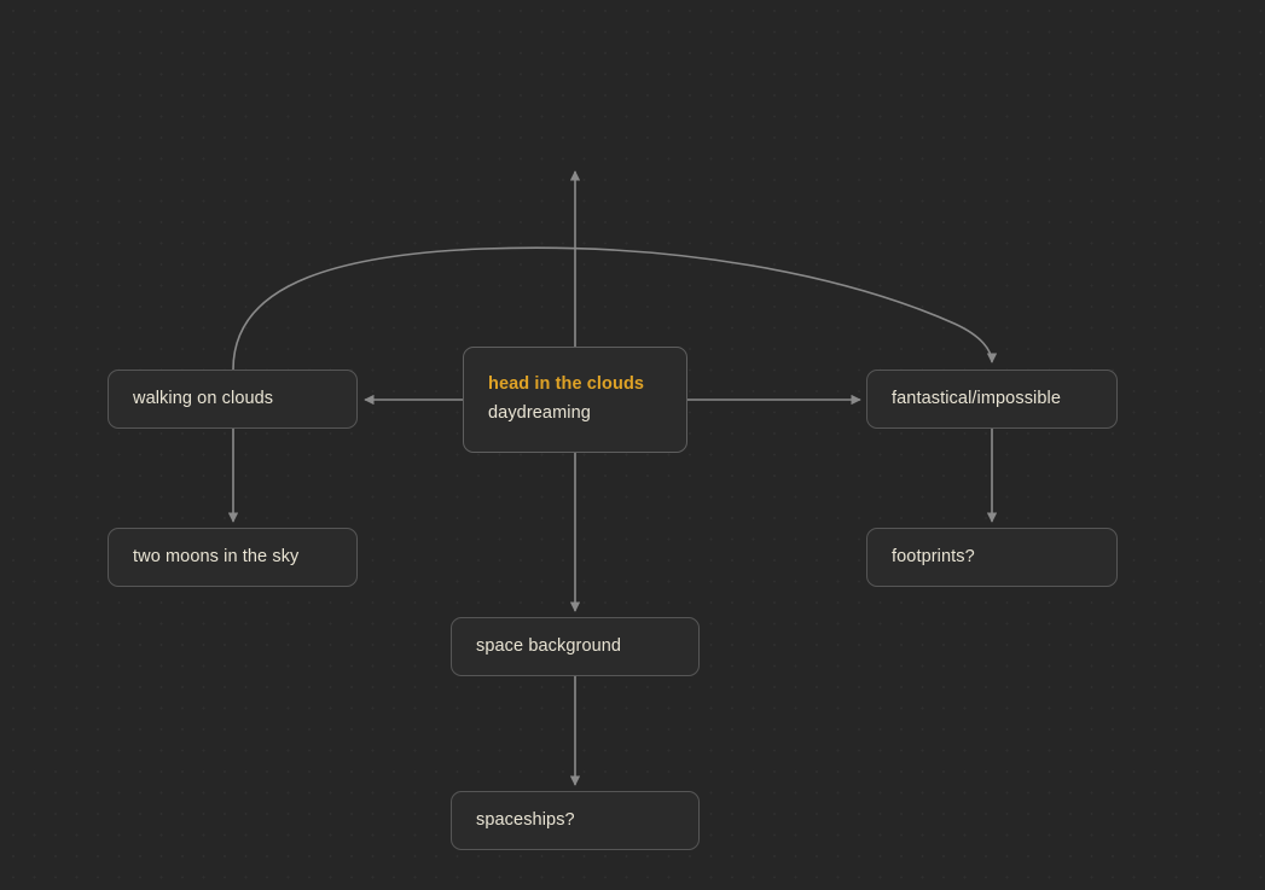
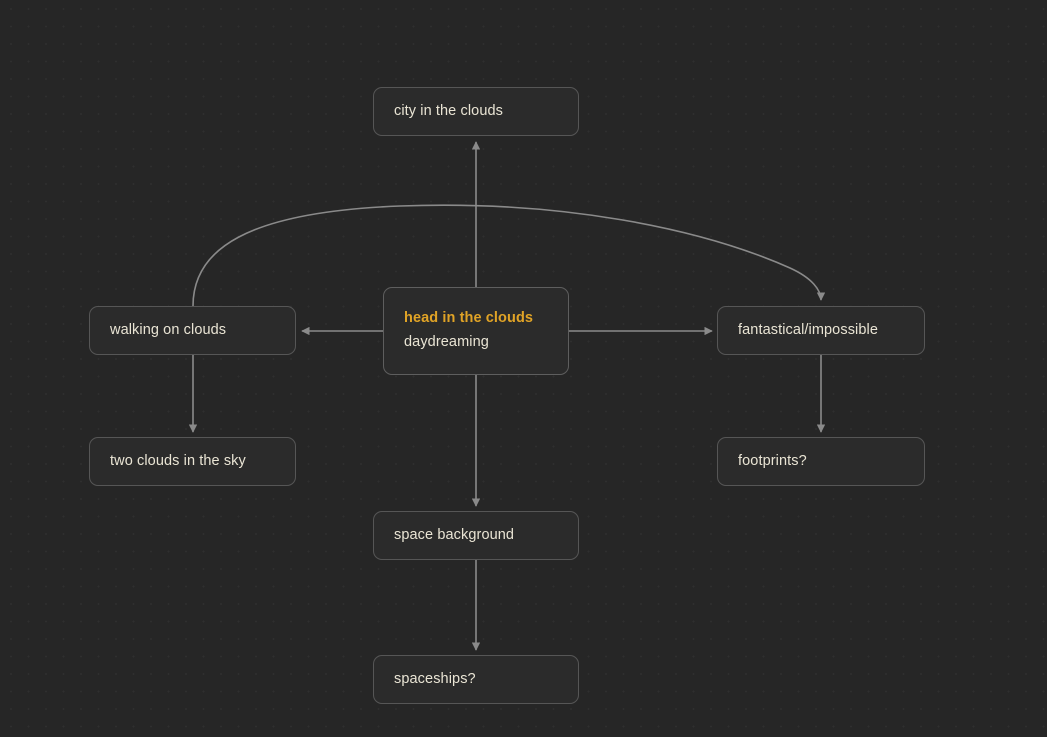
+ city in the clouds
  walking on clouds
  head in the clouds
  daydreaming
  fantastical/impossible
- two moons in the sky
+ two clouds in the sky
  footprints?
  space background
  spaceships?
